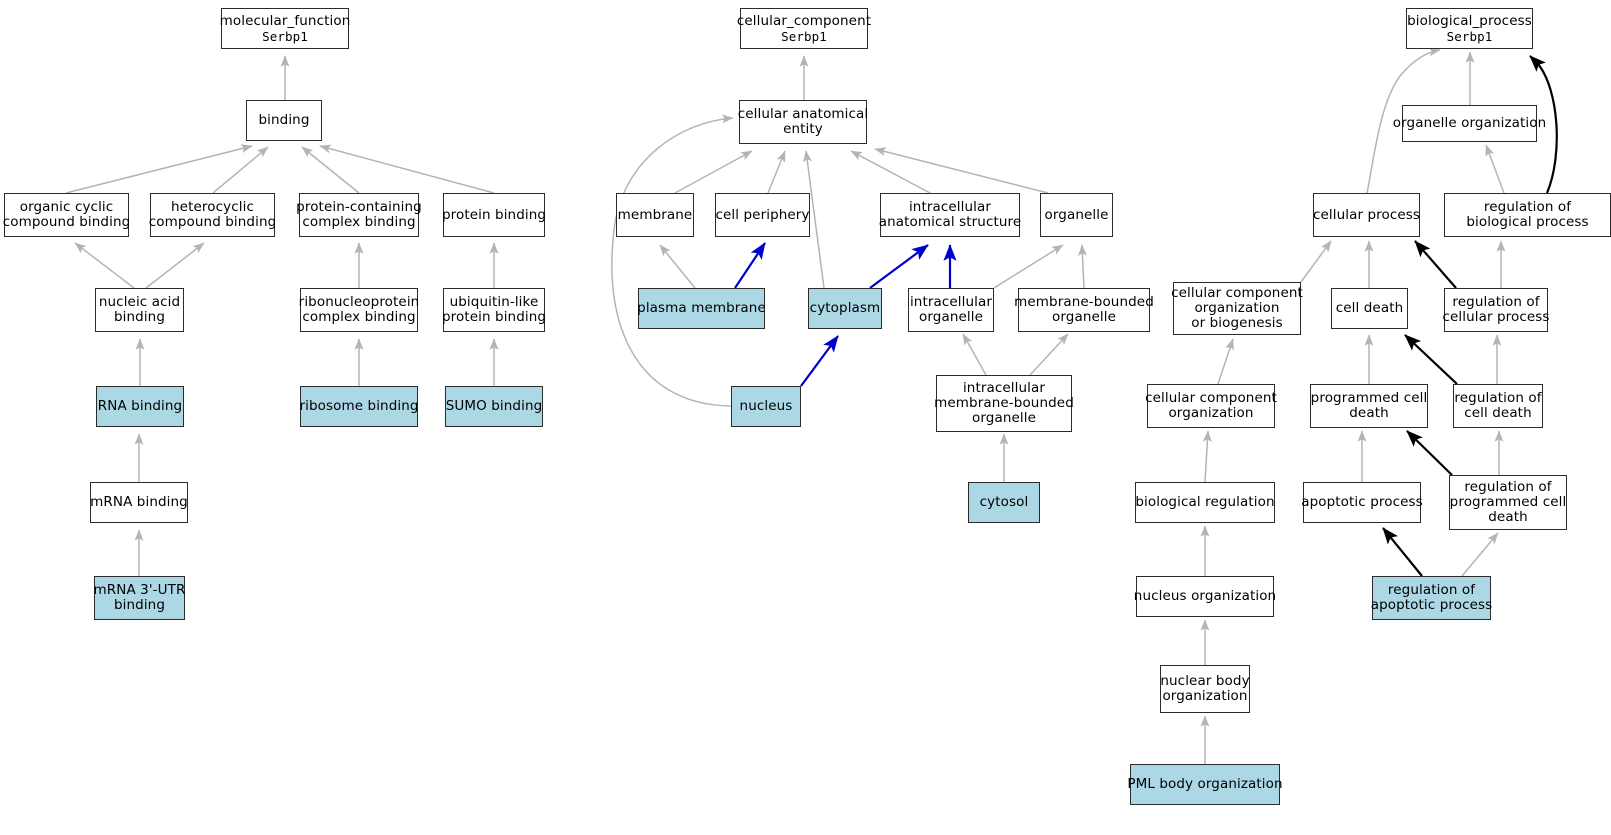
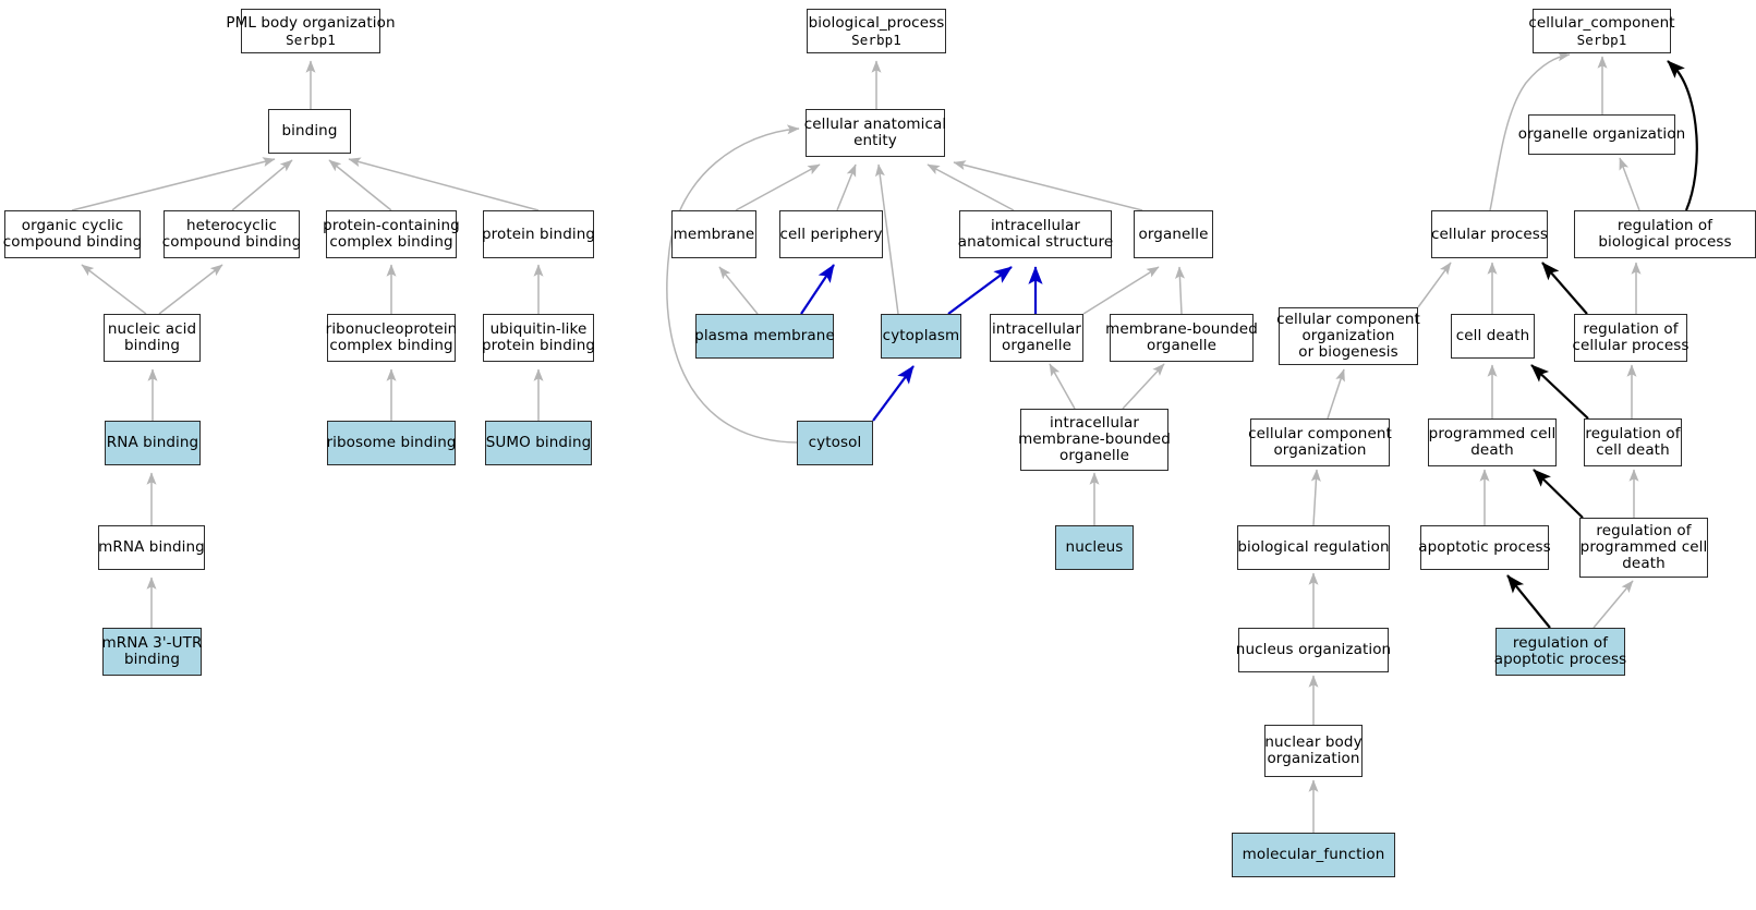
- molecular_function
+ PML body organization
  Serbp1
  binding
  organic cyclic
  compound binding
  heterocyclic
  compound binding
  protein-containing
  complex binding
  protein binding
  nucleic acid
  binding
  ribonucleoprotein
  complex binding
  ubiquitin-like
  protein binding
  RNA binding
  ribosome binding
  SUMO binding
  mRNA binding
  mRNA 3'-UTR
  binding
- cellular_component
+ biological_process
  Serbp1
  cellular anatomical
  entity
  membrane
  cell periphery
  intracellular
  anatomical structure
  organelle
  plasma membrane
  cytoplasm
  intracellular
  organelle
  membrane-bounded
  organelle
- nucleus
+ cytosol
  intracellular
  membrane-bounded
  organelle
- cytosol
+ nucleus
- biological_process
+ cellular_component
  Serbp1
  organelle organization
  cellular process
  regulation of
  biological process
  cellular component
  organization
  or biogenesis
  cell death
  regulation of
  cellular process
  cellular component
  organization
  programmed cell
  death
  regulation of
  cell death
  biological regulation
  apoptotic process
  regulation of
  programmed cell
  death
  nucleus organization
  regulation of
  apoptotic process
  nuclear body
  organization
- PML body organization
+ molecular_function
